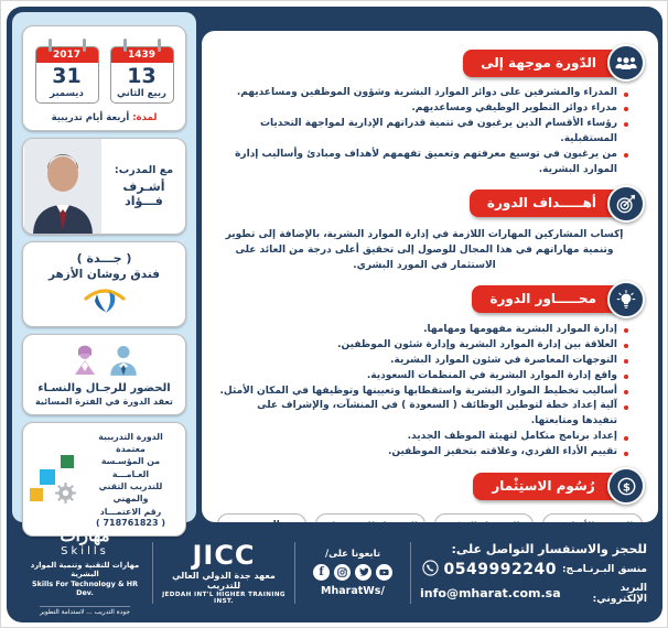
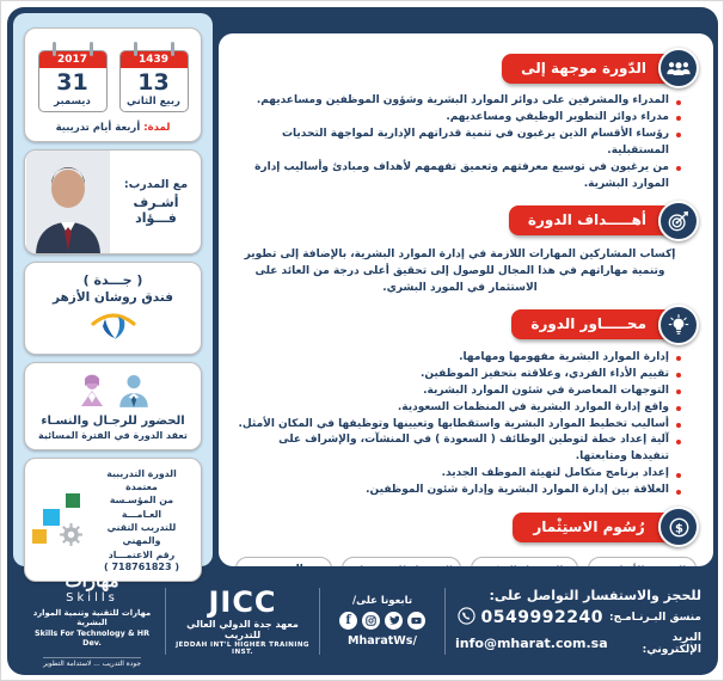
  1439
  13
  ربيع الثاني
  2017
  31
  ديسمبر
  لمدة: أربعة أيام تدريبية
  مع المدرب:
  أشـرف فـــؤاد
  ( جـــدة )
  فندق روشان الأزهر
  الحضور للرجـال والنسـاء
  تعقد الدورة في الفترة المسائية
  الدورة التدريبية معتمدة
  من المؤسـسة العـامـــة
  للتدريب التقني والمهني
  رقم الاعتمـــاد
  ( 718761823 )
  الدّورة موجهة إلى
  المدراء والمشرفين على دوائر الموارد البشرية وشؤون الموظفين ومساعديهم.
  مدراء دوائر التطوير الوظيفي ومساعديهم.
  رؤساء الأقسام الذين يرغبون في تنمية قدراتهم الإدارية لمواجهة التحديات المستقبلية.
  من يرغبون في توسيع معرفتهم وتعميق تفهمهم لأهداف ومبادئ وأساليب إدارة الموارد البشرية.
  أهـــــداف الدورة
  إكساب المشاركين المهارات اللازمة في إدارة الموارد البشرية، بالإضافة إلى تطوير وتنمية مهاراتهم في هذا المجال للوصول إلى تحقيق أعلى درجة من العائد على الاستثمار في المورد البشري.
  محـــــاور الدورة
  إدارة الموارد البشرية مفهومها ومهامها.
- العلاقة بين إدارة الموارد البشرية وإدارة شئون الموظفين.
+ تقييم الأداء الفردي، وعلاقته بتحفيز الموظفين.
  التوجهات المعاصرة في شئون الموارد البشرية.
  واقع إدارة الموارد البشرية في المنظمات السعودية.
  أساليب تخطيط الموارد البشرية واستقطابها وتعيينها وتوظيفها في المكان الأمثل.
  آلية إعداد خطة لتوطين الوظائف ( السعودة ) في المنشآت، والإشراف على تنفيذها ومتابعتها.
  إعداد برنامج متكامل لتهيئة الموظف الجديد.
- تقييم الأداء الفردي، وعلاقته بتحفيز الموظفين.
+ العلاقة بين إدارة الموارد البشرية وإدارة شئون الموظفين.
  $
  رُسُوم الاستِثْمار
  للحجز والاستفسار التواصل على:
  منسق البـرنـامـج:
  0549992240
  البريد الإلكتروني:
  info@mharat.com.sa
  تابعونا على/
  f
  /MharatWs
  JICC
  معهد جدة الدولي العالي للتدريب
  مَهارات
  Skills
  مهارات للتقنية وتنمية الموارد البشرية
  Skills For Technology & HR Dev.
